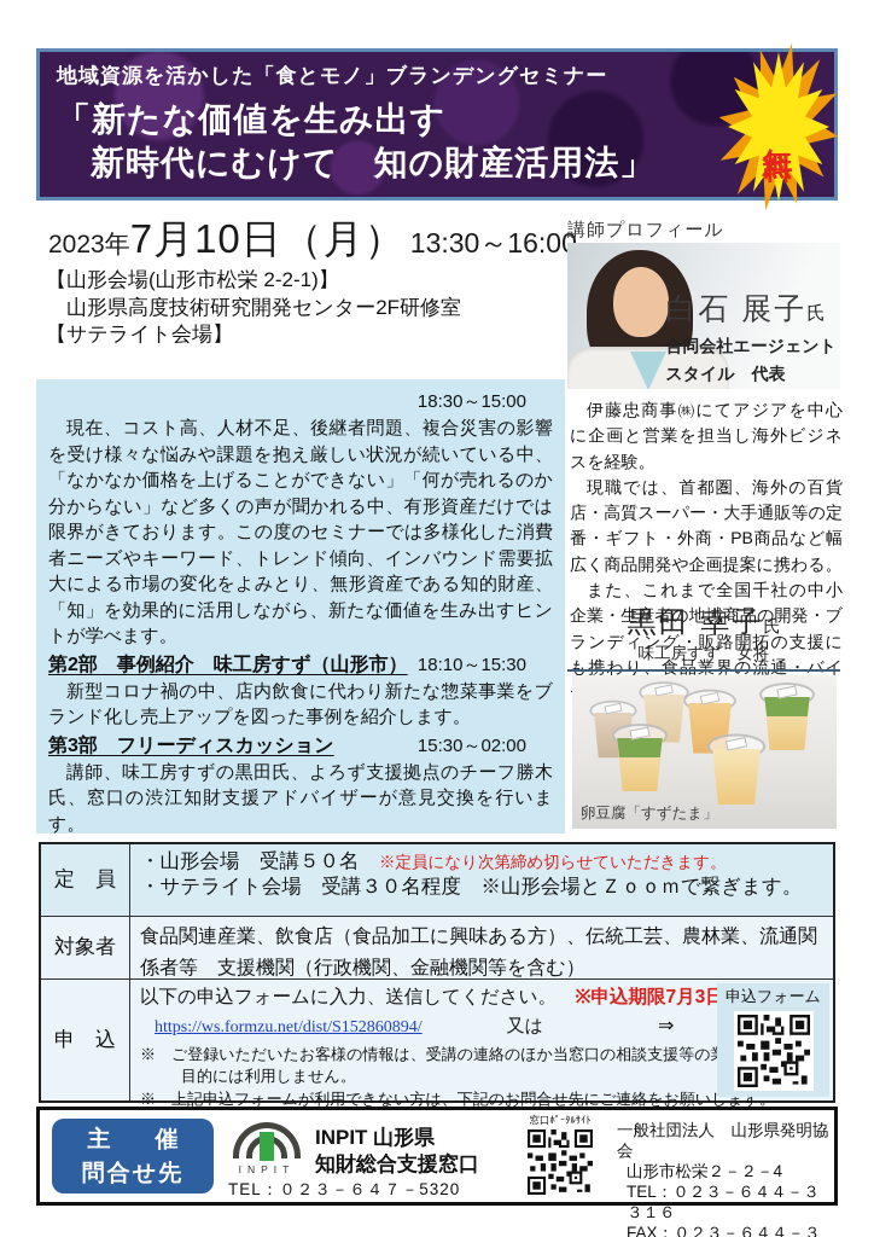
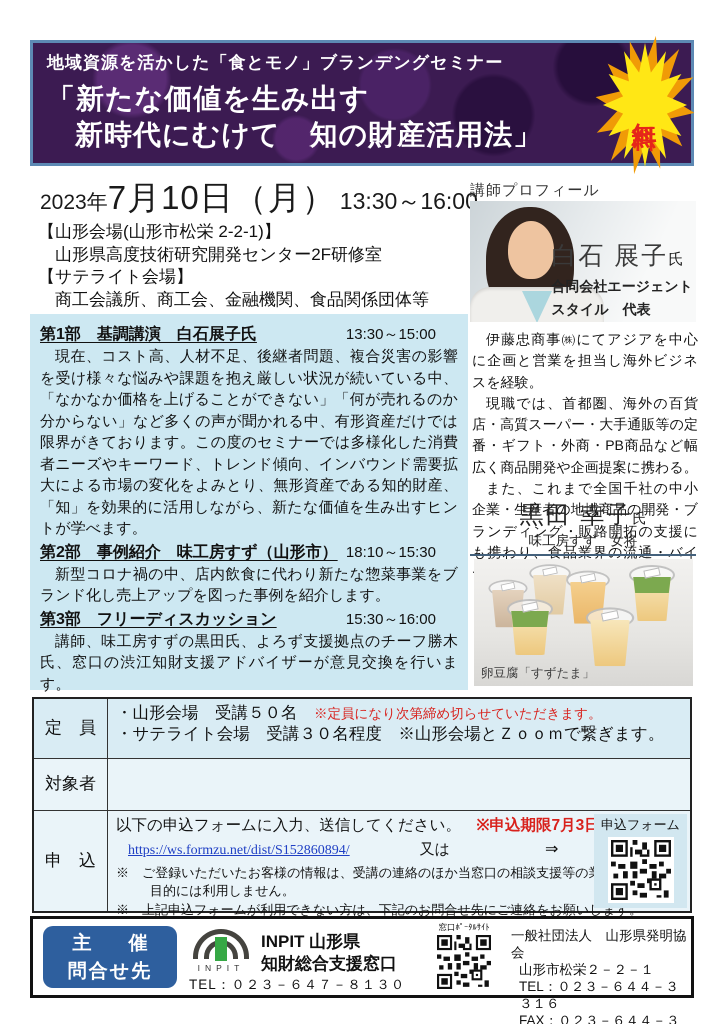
  地域資源を活かした「食とモノ」ブランデングセミナー
  「新たな価値を生み出す
  新時代にむけて 知の財産活用法」
  2023年
  7月10日（月）
  13:30～16:0
  【山形会場(山形市松栄 2-2-1)】
  山形県高度技術研究開発センター2F研修室
  【サテライト会場】
+ 商工会議所、商工会、金融機関、食品関係団体等
+ 第1部 基調講演 白石展子氏
- 18:30～15:00
+ 13:30～15:00
  現在、コスト高、人材不足、後継者問題、複合災害の影響を受け様々な悩みや課題を抱え厳しい状況が続いている中、「なかなか価格を上げることができない」「何が売れるのか分からない」など多くの声が聞かれる中、有形資産だけでは限界がきております。この度のセミナーでは多様化した消費者ニーズやキーワード、トレンド傾向、インバウンド需要拡大による市場の変化をよみとり、無形資産である知的財産、「知」を効果的に活用しながら、新たな価値を生み出すヒントが学べます。
  第2部 事例紹介 味工房すず（山形市）
  18:10～15:30
  新型コロナ禍の中、店内飲食に代わり新たな惣菜事業をブランド化し売上アップを図った事例を紹介します。
  第3部 フリーディスカッション
- 15:30～02:00
+ 15:30～16:00
  講師、味工房すずの黒田氏、よろず支援拠点のチーフ勝木氏、窓口の渋江知財支援アドバイザーが意見交換を行います。
  講師プロフィール
  白石 展子氏
  合同会社エージェント
  スタイル 代表
  伊藤忠商事㈱にてアジアを中心に企画と営業を担当し海外ビジネスを経験。
  現職では、首都圏、海外の百貨店・高質スーパー・大手通販等の定番・ギフト・外商・PB商品など幅広く商品開発や企画提案に携わる。
  また、これまで全国千社の中小企業・生産者の地域商品の開発・ブランディング・販路開拓の支援にも携わり、食品業界の流通・バイ
  黒田 幸子氏
  味工房すず 女将
  卵豆腐「すずたま」
  定 員
  ・山形会場 受講５０名 ※定員になり次第締め切らせていただきます。
  ・サテライト会場 受講３０名程度 ※山形会場とＺｏｏｍで繋ぎます。
  対象者
- 食品関連産業、飲食店（食品加工に興味ある方）、伝統工芸、農林業、流通関係者等 支援機関（行政機関、金融機関等を含む）
  申 込
  以下の申込フォームに入力、送信してください。 ※申込期限7月3日
  https://ws.formzu.net/dist/S152860894/
  又は
  ⇒
  ※ ご登録いただいたお客様の情報は、受講の連絡のほか当窓口の相談支援等の目的には利用しません。
  ※ 上記申込フォームが利用できない方は、下記のお問合せ先にご連絡をお願いします。
  申込フォーム
  主 催
  問合せ先
  INPIT
  INPIT 山形県
  知財総合支援窓口
- TEL：０２３－６４７－5320
+ TEL：０２３－６４７－８１３０
  窓口ﾎﾟｰﾀﾙｻｲﾄ
  一般社団法人 山形県発明協会
- 山形市松栄２－２－4
+ 山形市松栄２－２－１
  TEL：０２３－６４４－３３１６
  FAX：０２３－６４４－３
